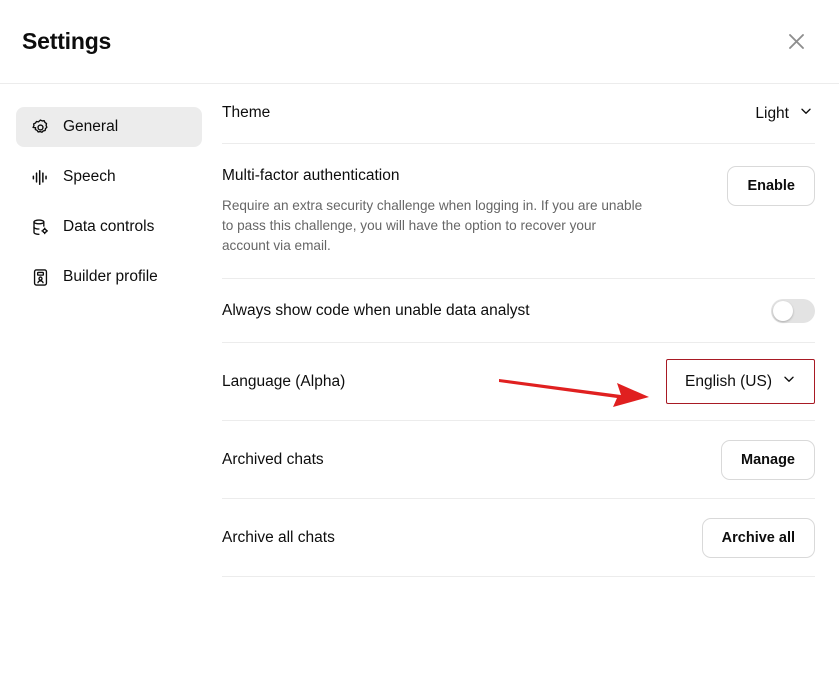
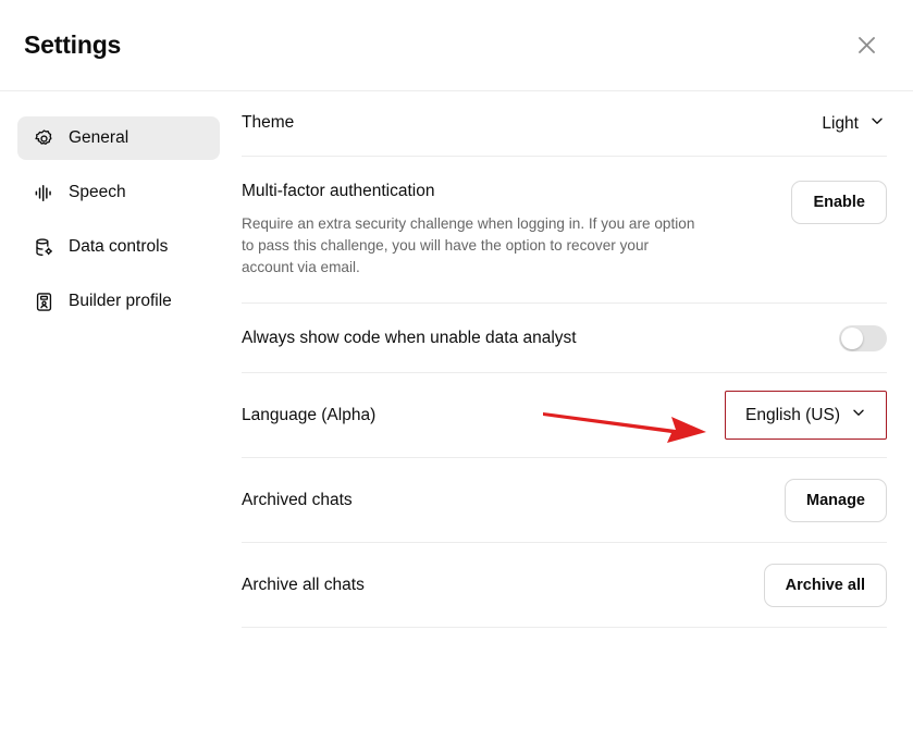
  Settings
  General
  Speech
  Data controls
  Builder profile
  Theme
  Light
  Multi-factor authentication
- Require an extra security challenge when logging in. If you are unable to pass this challenge, you will have the option to recover your account via email.
+ Require an extra security challenge when logging in. If you are option to pass this challenge, you will have the option to recover your account via email.
  Enable
  Always show code when unable data analyst
  Language (Alpha)
  English (US)
  Archived chats
  Manage
  Archive all chats
  Archive all
